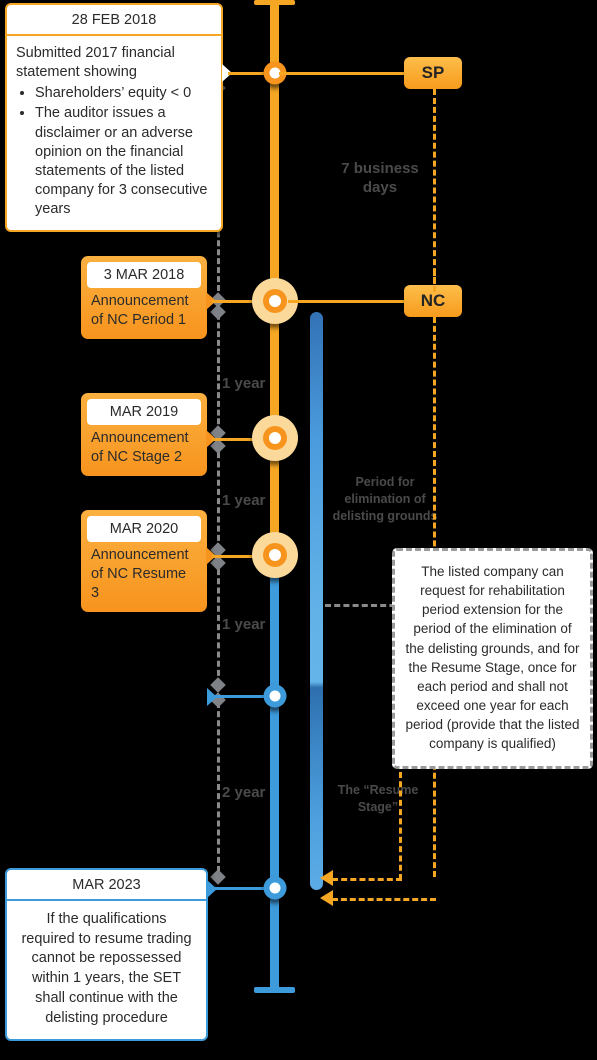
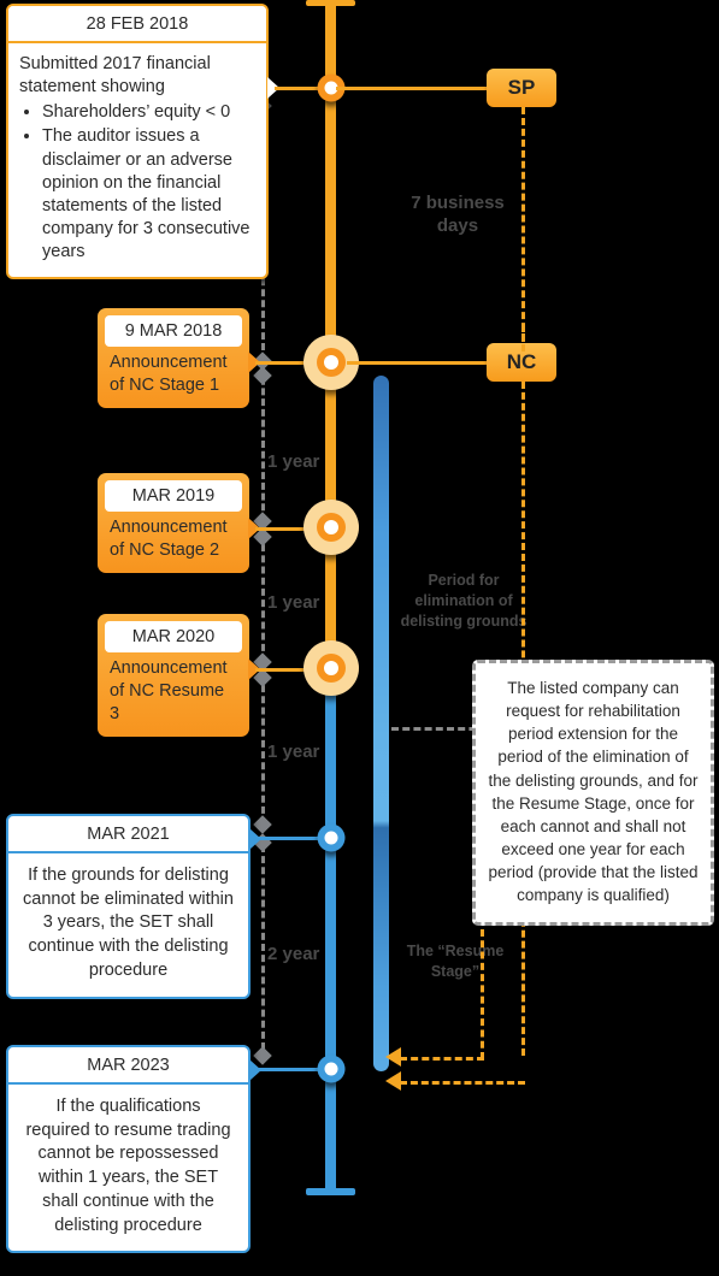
  7 business
  days
  1 year
  1 year
  1 year
  2 year
  Period for
  elimination of
  delisting grounds
  The “Resume
  Stage”
  28 FEB 2018
  Submitted 2017 financial statement showing
  Shareholders’ equity < 0
  The auditor issues a disclaimer or an adverse opinion on the financial statements of the listed company for 3 consecutive years
  SP
- 3 MAR 2018
+ 9 MAR 2018
- Announcement of NC Period 1
+ Announcement of NC Stage 1
  NC
  MAR 2019
  Announcement of NC Stage 2
  MAR 2020
  Announcement of NC Resume 3
+ MAR 2021
+ If the grounds for delisting cannot be eliminated within 3 years, the SET shall continue with the delisting procedure
  MAR 2023
  If the qualifications required to resume trading cannot be repossessed within 1 years, the SET shall continue with the delisting procedure
- The listed company can request for rehabilitation period extension for the period of the elimination of the delisting grounds, and for the Resume Stage, once for each period and shall not exceed one year for each period (provide that the listed company is qualified)
+ The listed company can request for rehabilitation period extension for the period of the elimination of the delisting grounds, and for the Resume Stage, once for each cannot and shall not exceed one year for each period (provide that the listed company is qualified)
